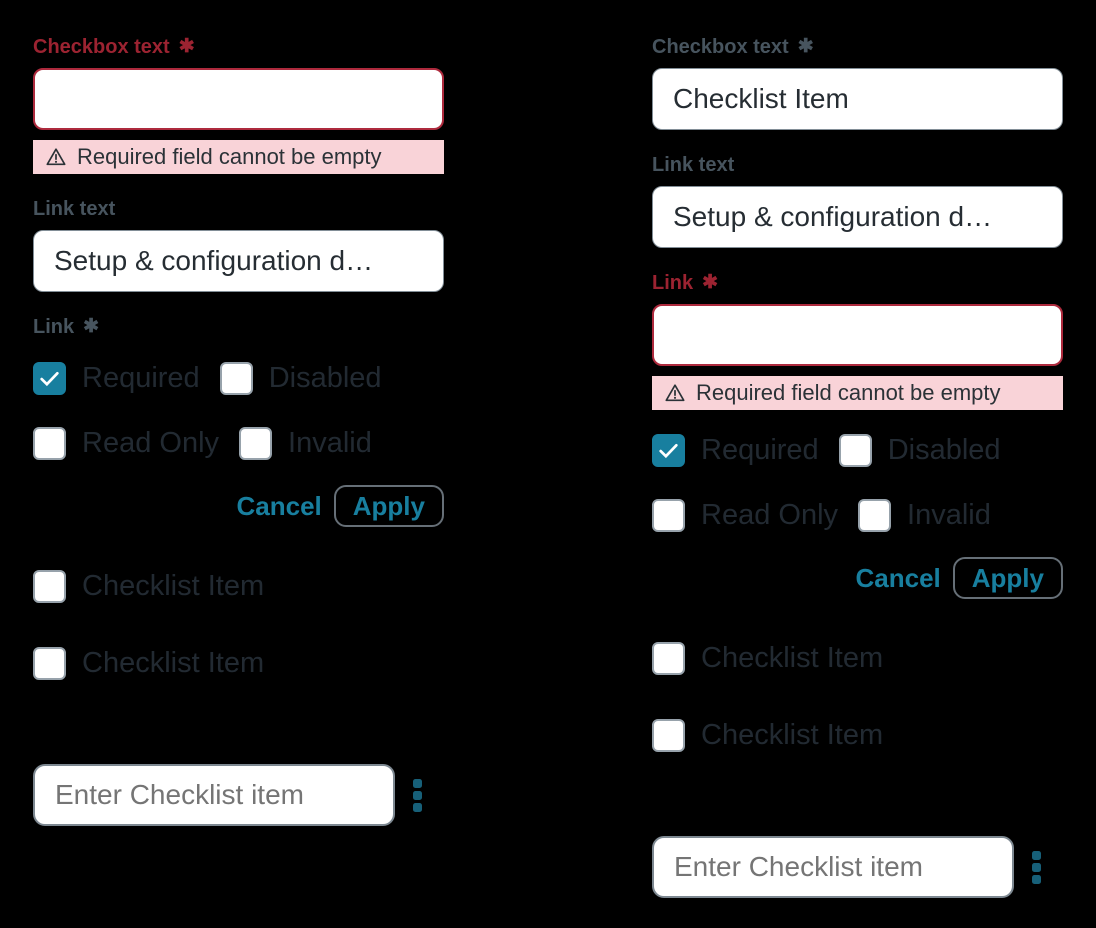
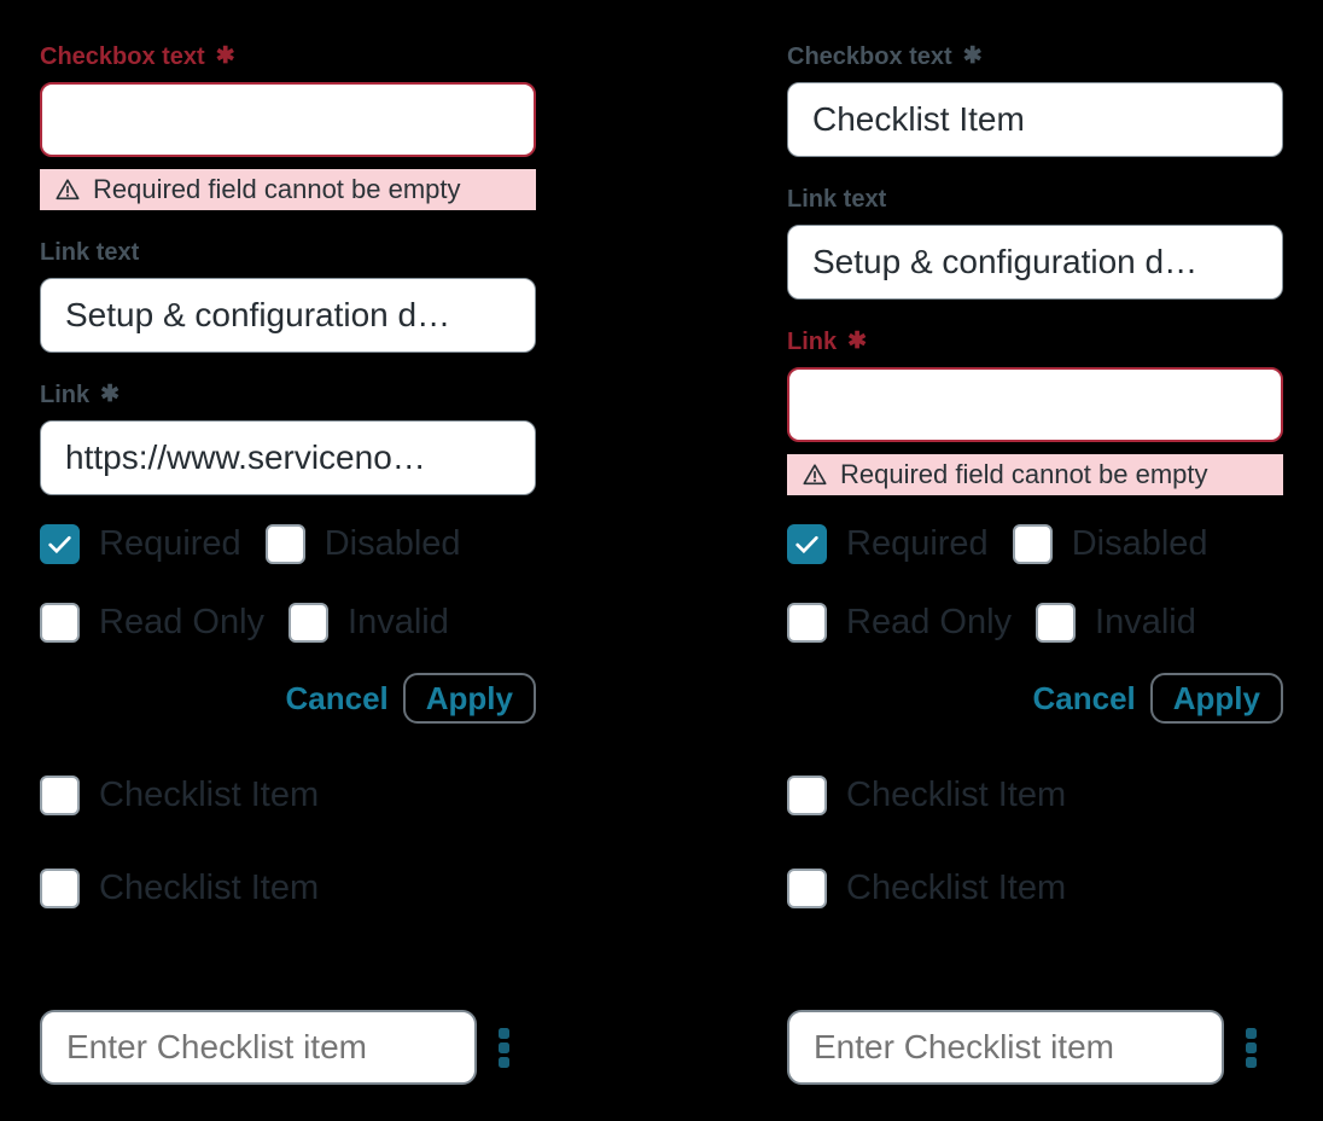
  Checkbox text
  ✱
  Required field cannot be empty
  Link text
  Setup & configuration d…
  Link
  ✱
+ https://www.serviceno…
  Required
  Disabled
  Read Only
  Invalid
  Cancel
  Apply
  Checklist Item
  Checklist Item
  Enter Checklist item
  Checkbox text
  ✱
  Checklist Item
  Link text
  Setup & configuration d…
  Link
  ✱
  Required field cannot be empty
  Required
  Disabled
  Read Only
  Invalid
  Cancel
  Apply
  Checklist Item
  Checklist Item
  Enter Checklist item
